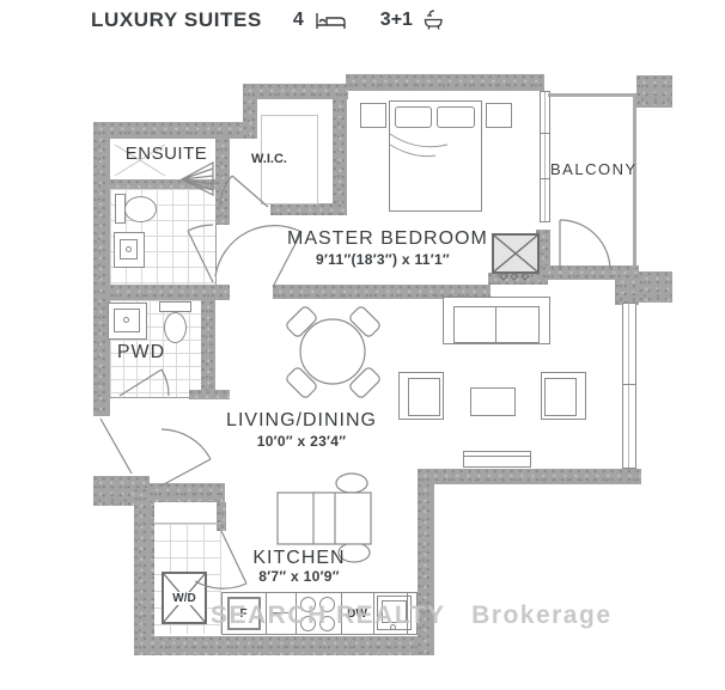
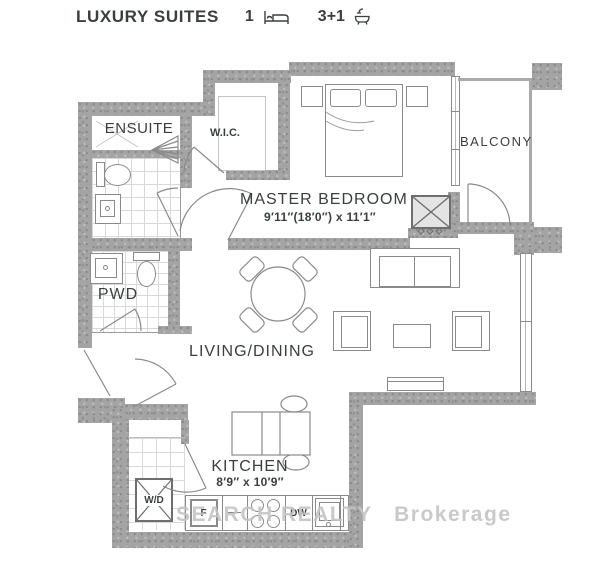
  LUXURY SUITES
- 4
+ 1
  3+1
  ENSUITE
  W.I.C.
  MASTER BEDROOM
- 9′11″(18′3″) x 11′1″
+ 9′11″(18′0″) x 11′1″
  BALCONY
  PWD
  LIVING/DINING
- 10′0″ x 23′4″
  KITCHEN
- 8′7″ x 10′9″
+ 8′9″ x 10′9″
  W/D
  F
  DW
  SEARCH REALTY Brokerage
